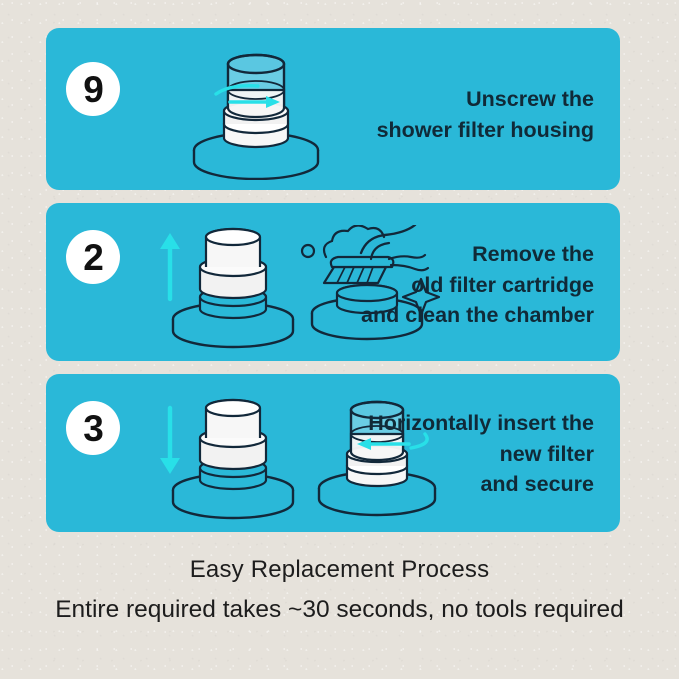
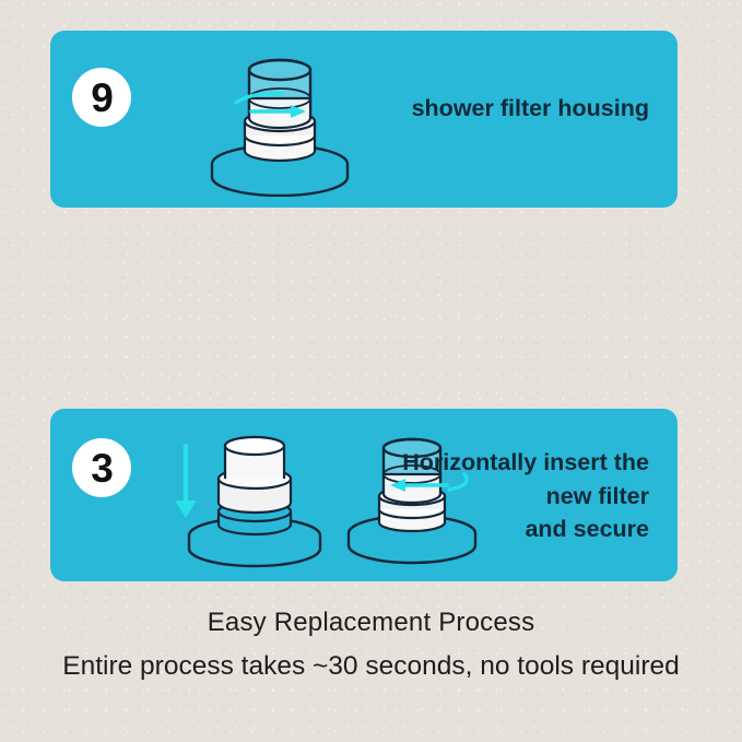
  9
- Unscrew the
  shower filter housing
- 2
- Remove the
- old filter cartridge
- and clean the chamber
  3
  Horizontally insert the
  new filter
  and secure
  Easy Replacement Process
- Entire required takes ~30 seconds, no tools required
+ Entire process takes ~30 seconds, no tools required
